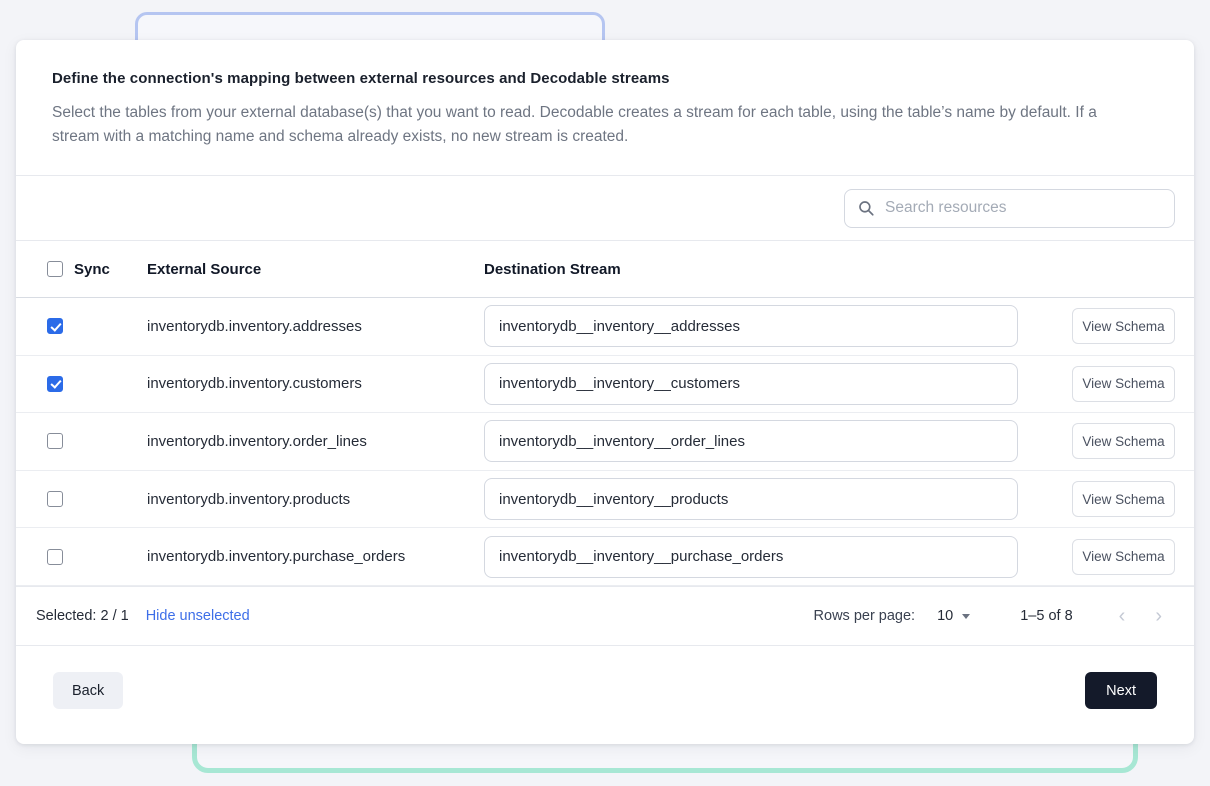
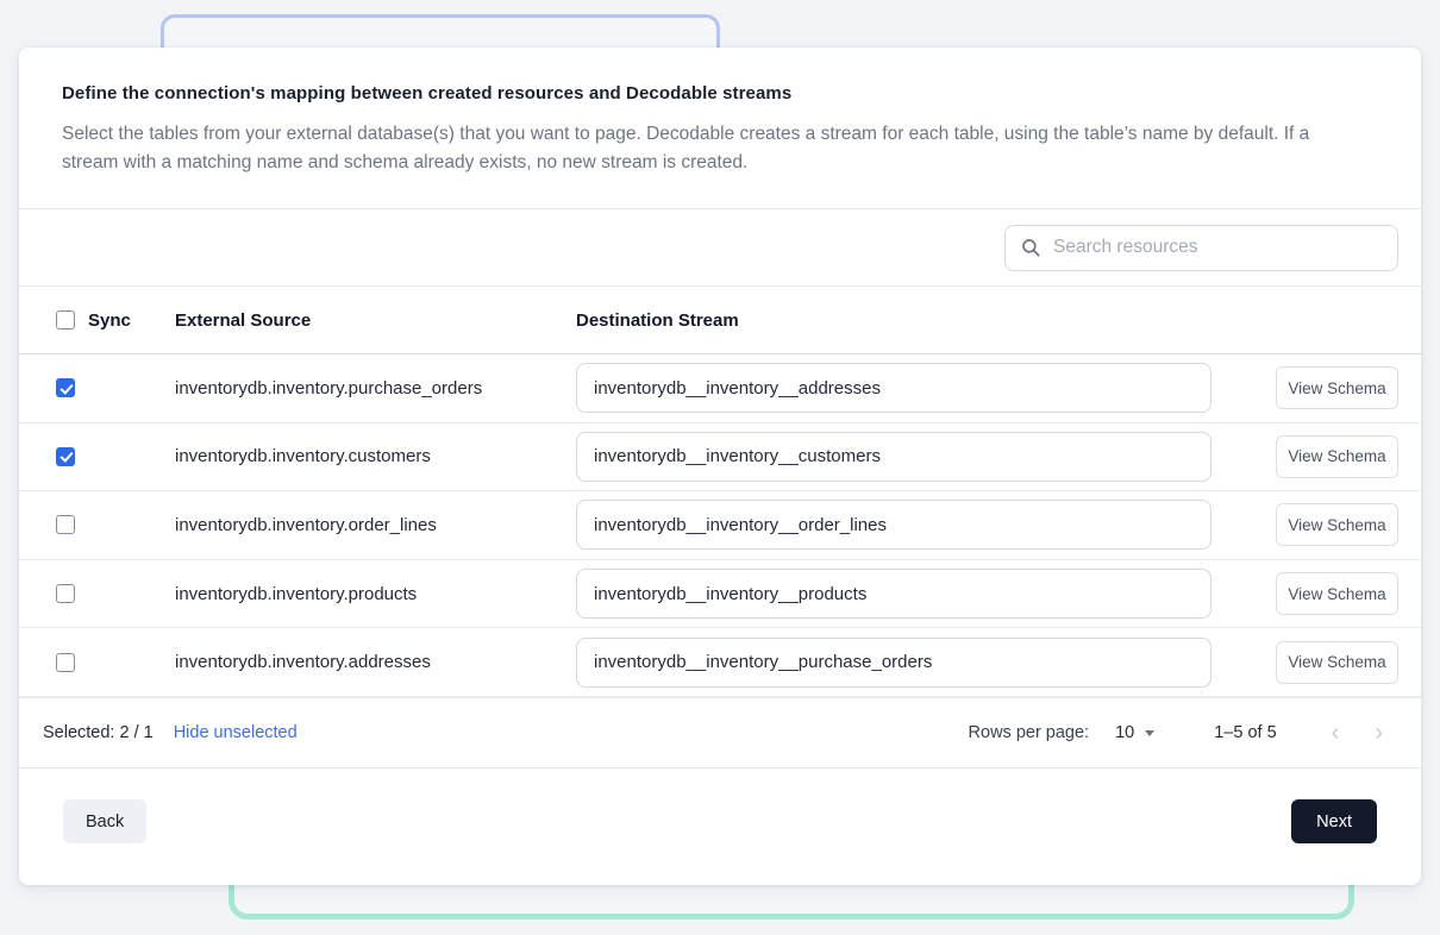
- Define the connection's mapping between external resources and Decodable streams
+ Define the connection's mapping between created resources and Decodable streams
- Select the tables from your external database(s) that you want to read. Decodable creates a stream for each table, using the table’s name by default. If a stream with a matching name and schema already exists, no new stream is created.
+ Select the tables from your external database(s) that you want to page. Decodable creates a stream for each table, using the table’s name by default. If a stream with a matching name and schema already exists, no new stream is created.
  Search resources
  Sync
  External Source
  Destination Stream
- inventorydb.inventory.addresses
+ inventorydb.inventory.purchase_orders
  inventorydb__inventory__addresses
  View Schema
  inventorydb.inventory.customers
  inventorydb__inventory__customers
  View Schema
  inventorydb.inventory.order_lines
  inventorydb__inventory__order_lines
  View Schema
  inventorydb.inventory.products
  inventorydb__inventory__products
  View Schema
- inventorydb.inventory.purchase_orders
+ inventorydb.inventory.addresses
  inventorydb__inventory__purchase_orders
  View Schema
  Selected: 2 / 1
  Hide unselected
  Rows per page:
  10
- 1–5 of 8
+ 1–5 of 5
  ‹
  ›
  Back
  Next
